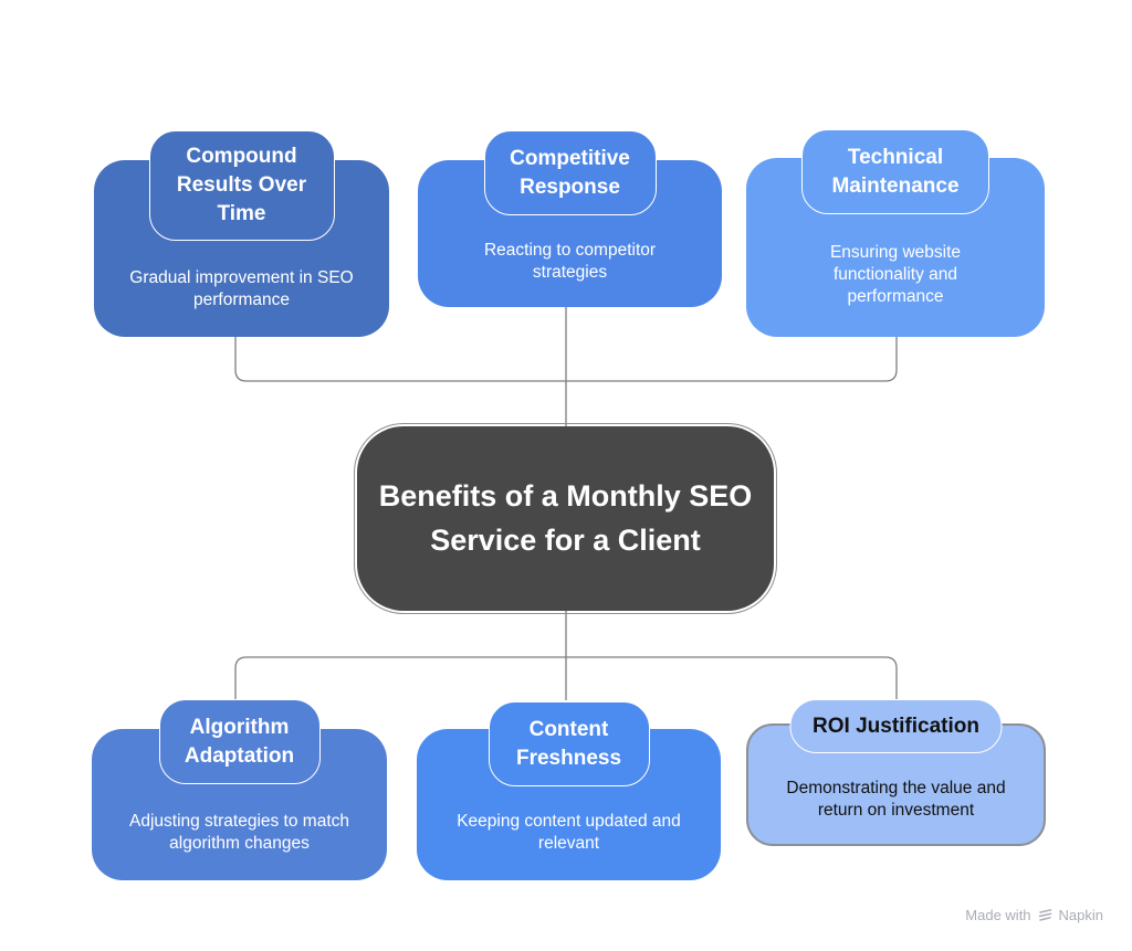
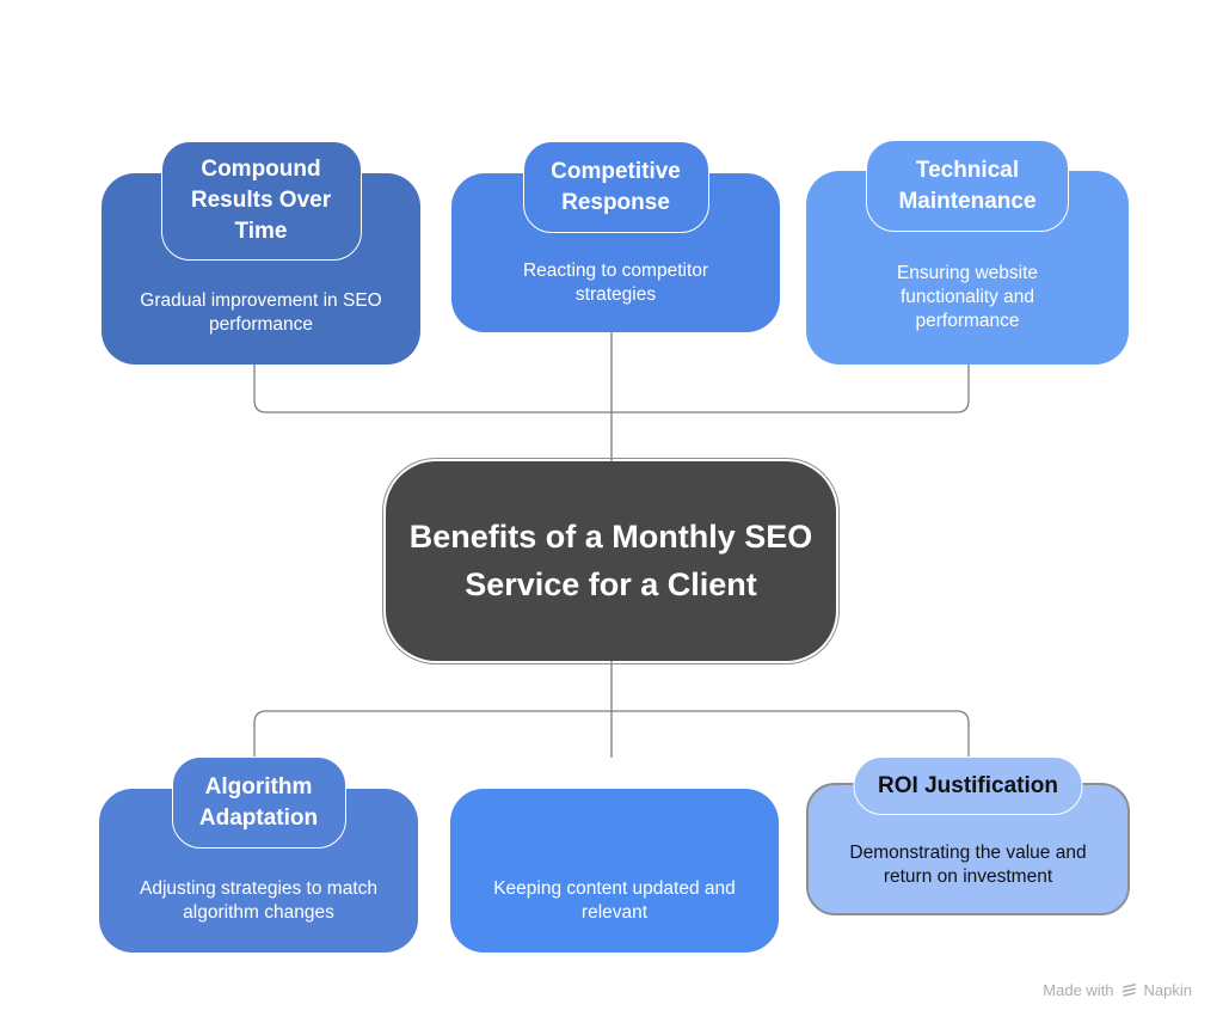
  Compound Results Over Time
  Gradual improvement in SEO performance
  Competitive Response
  Reacting to competitor strategies
  Technical Maintenance
  Ensuring website functionality and performance
  Benefits of a Monthly SEO Service for a Client
  Algorithm Adaptation
  Adjusting strategies to match algorithm changes
- Content Freshness
  Keeping content updated and relevant
  ROI Justification
  Demonstrating the value and return on investment
  Made with
  Napkin
